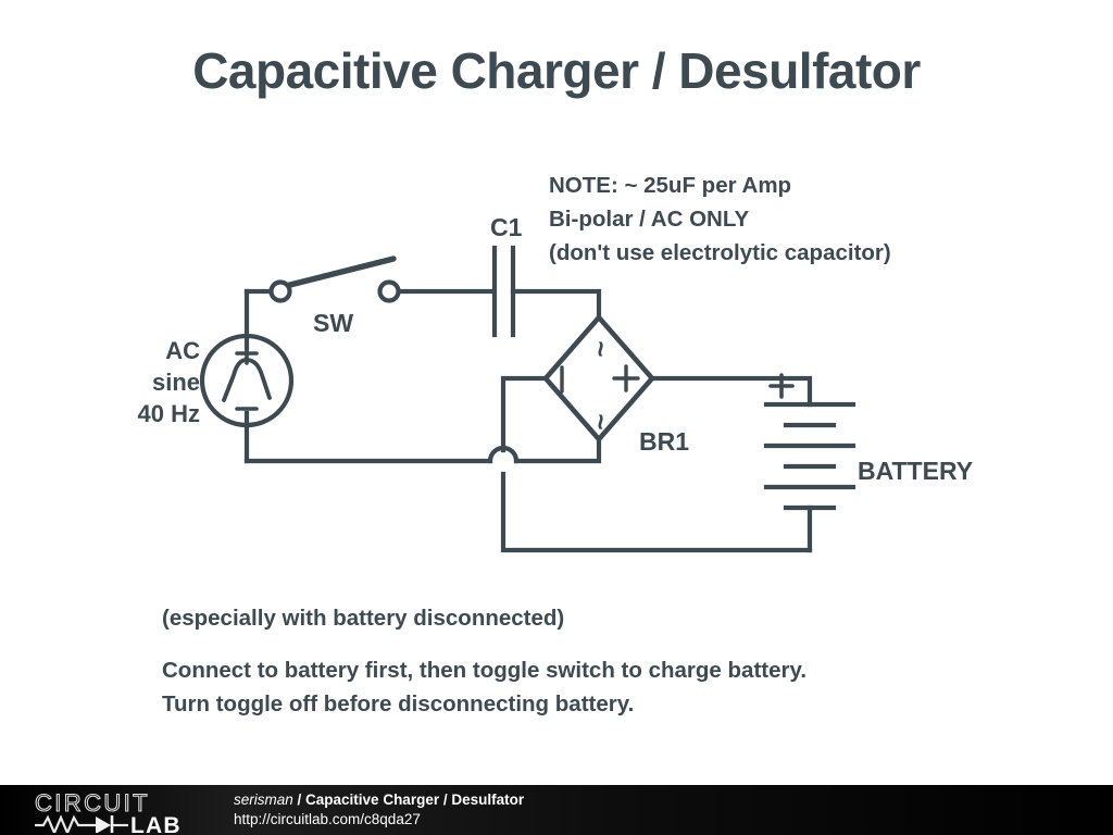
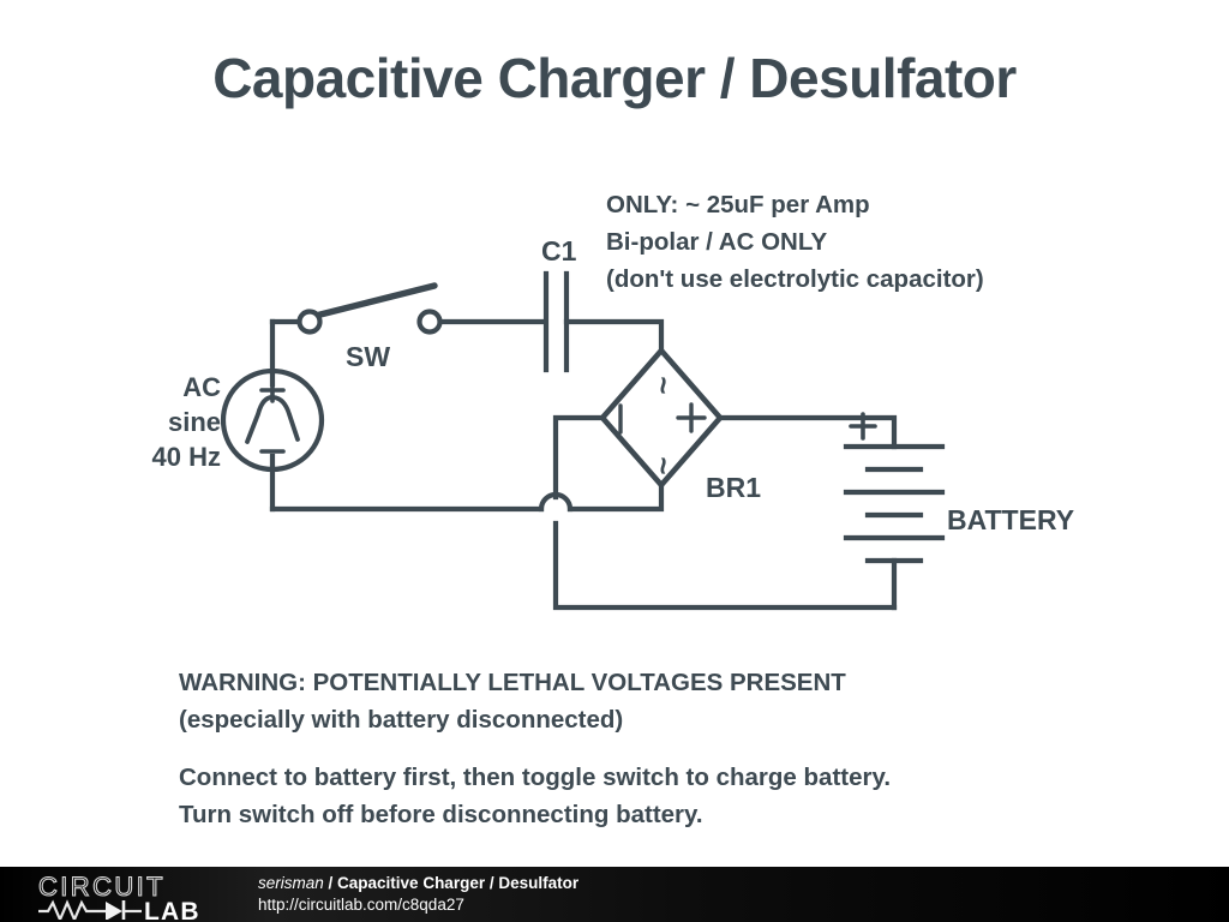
  Capacitive Charger / Desulfator
  C1
  SW
  BR1
  BATTERY
  AC
  sine
  40 Hz
- NOTE: ~ 25uF per Amp
+ ONLY: ~ 25uF per Amp
  Bi-polar / AC ONLY
  (don't use electrolytic capacitor)
+ WARNING: POTENTIALLY LETHAL VOLTAGES PRESENT
  (especially with battery disconnected)
  Connect to battery first, then toggle switch to charge battery.
- Turn toggle off before disconnecting battery.
+ Turn switch off before disconnecting battery.
  CIRCUIT
  LAB
  serisman / Capacitive Charger / Desulfator
  http://circuitlab.com/c8qda27
